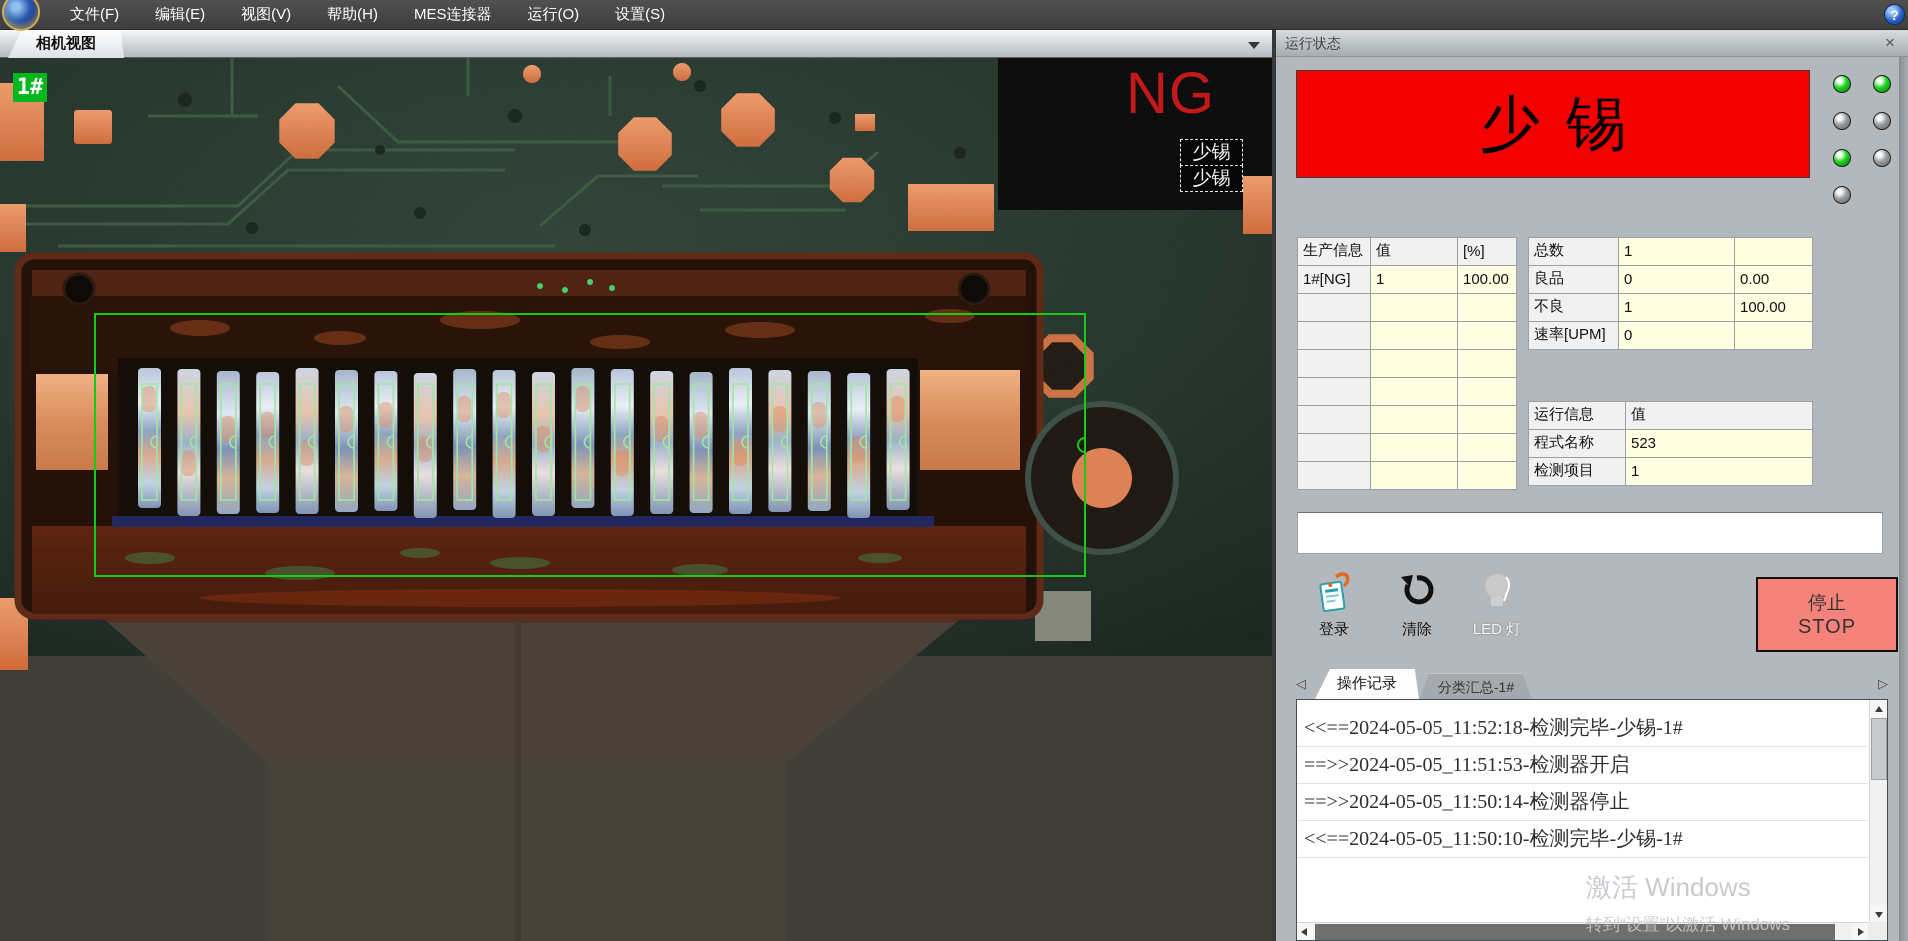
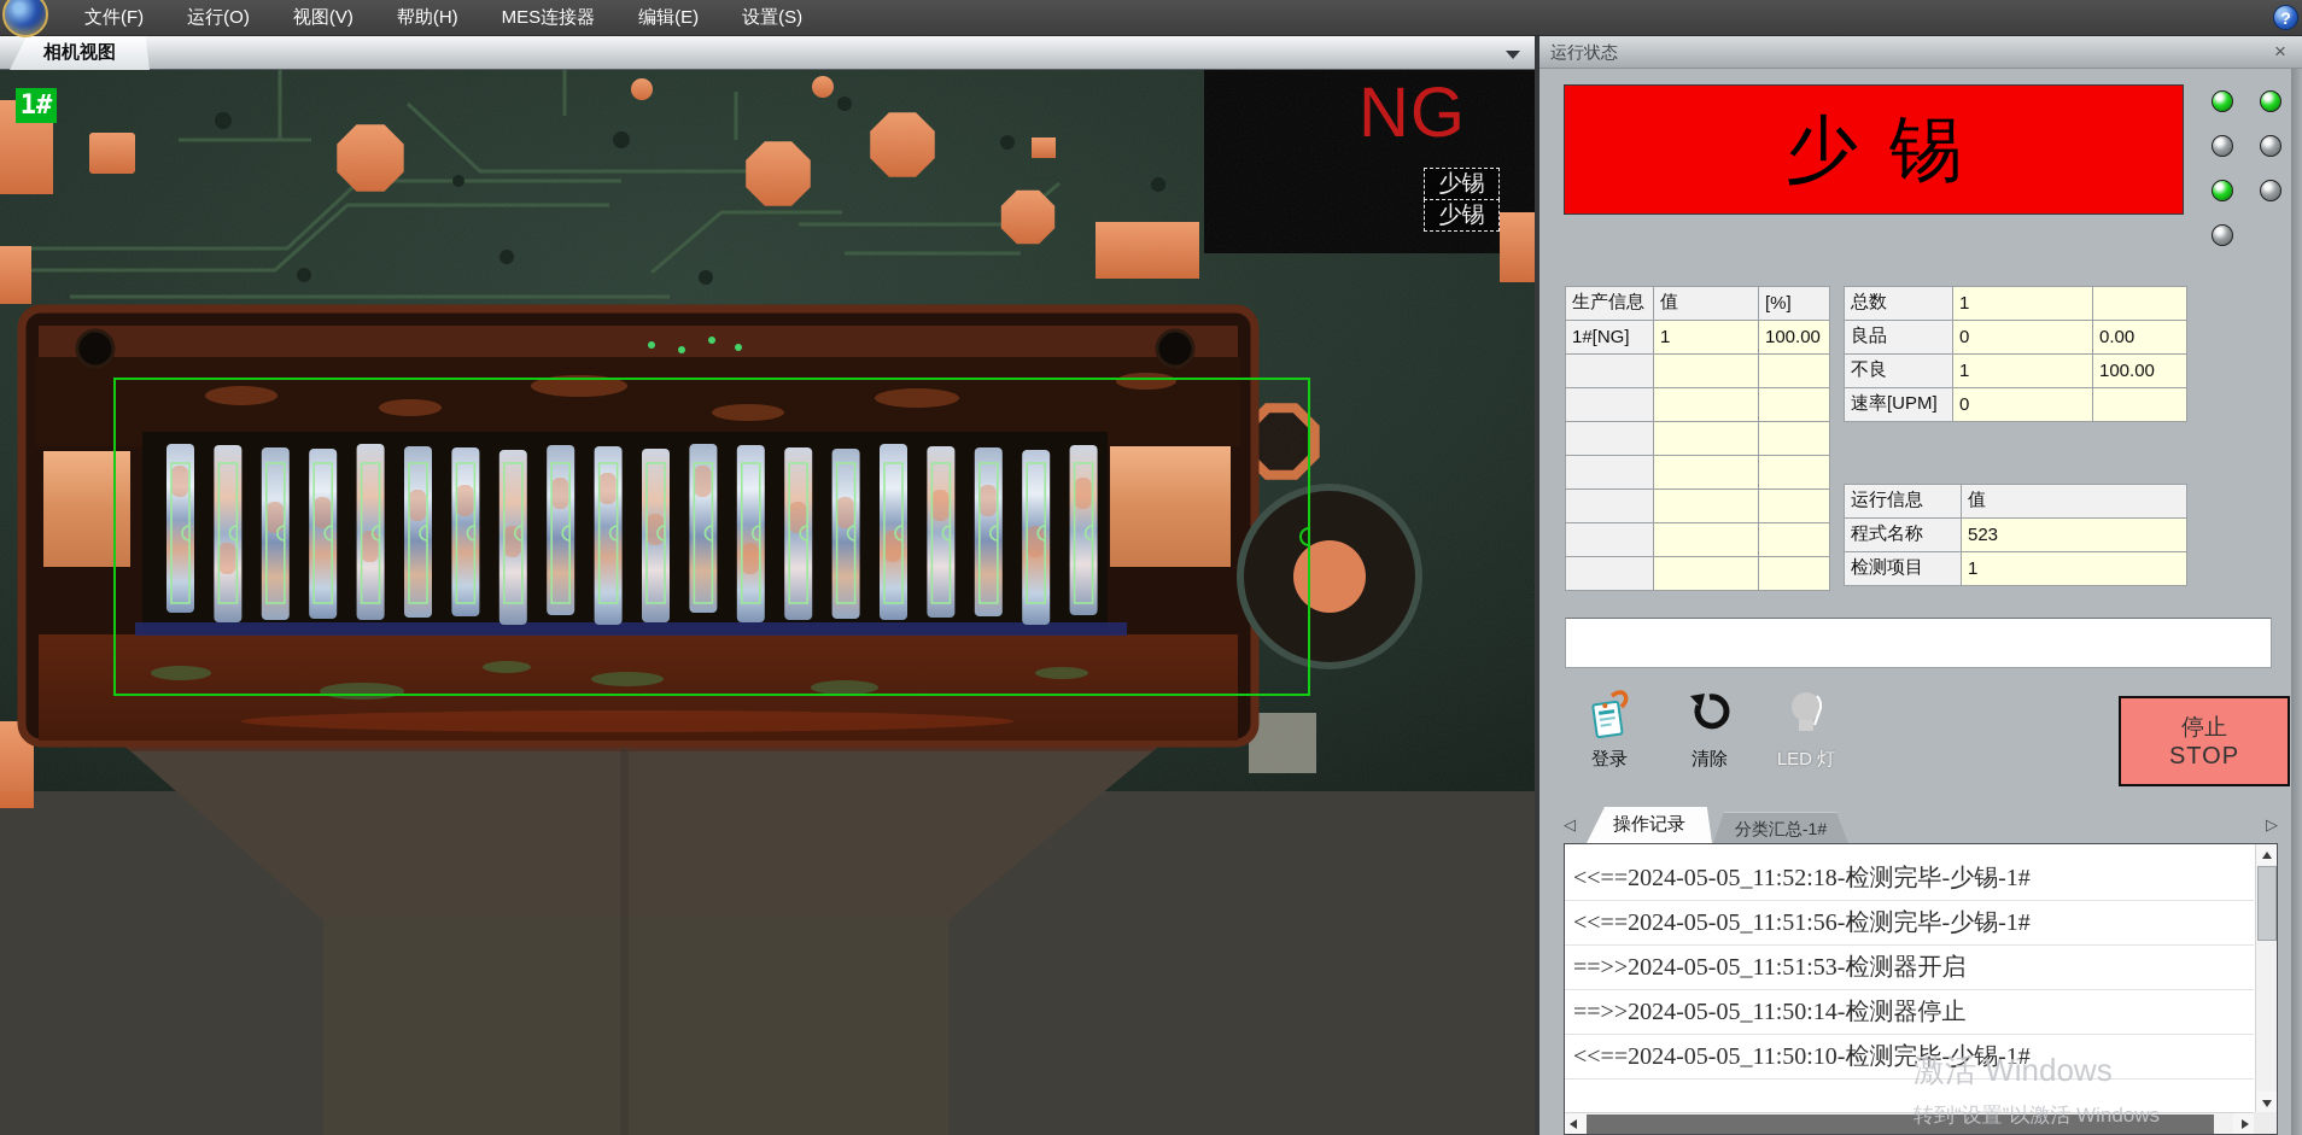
  文件(F)
- 编辑(E)
+ 运行(O)
  视图(V)
  帮助(H)
  MES连接器
- 运行(O)
+ 编辑(E)
  设置(S)
  ?
  相机视图
  1#
  NG
  少锡
  少锡
  运行状态
  ×
  少锡
  生产信息	值	[%]
  1#[NG]	1	100.00
  总数	1
  良品	0	0.00
  不良	1	100.00
  速率[UPM]	0
  运行信息	值
  程式名称	523
  检测项目	1
  登录
  清除
  LED 灯
  停止
  STOP
  ◁
  操作记录
  分类汇总-1#
  ▷
  <<==2024-05-05_11:52:18-检测完毕-少锡-1#
+ <<==2024-05-05_11:51:56-检测完毕-少锡-1#
  ==>>2024-05-05_11:51:53-检测器开启
  ==>>2024-05-05_11:50:14-检测器停止
  <<==2024-05-05_11:50:10-检测完毕-少锡-1#
  激活 Windows
  转到“设置”以激活 Windows
